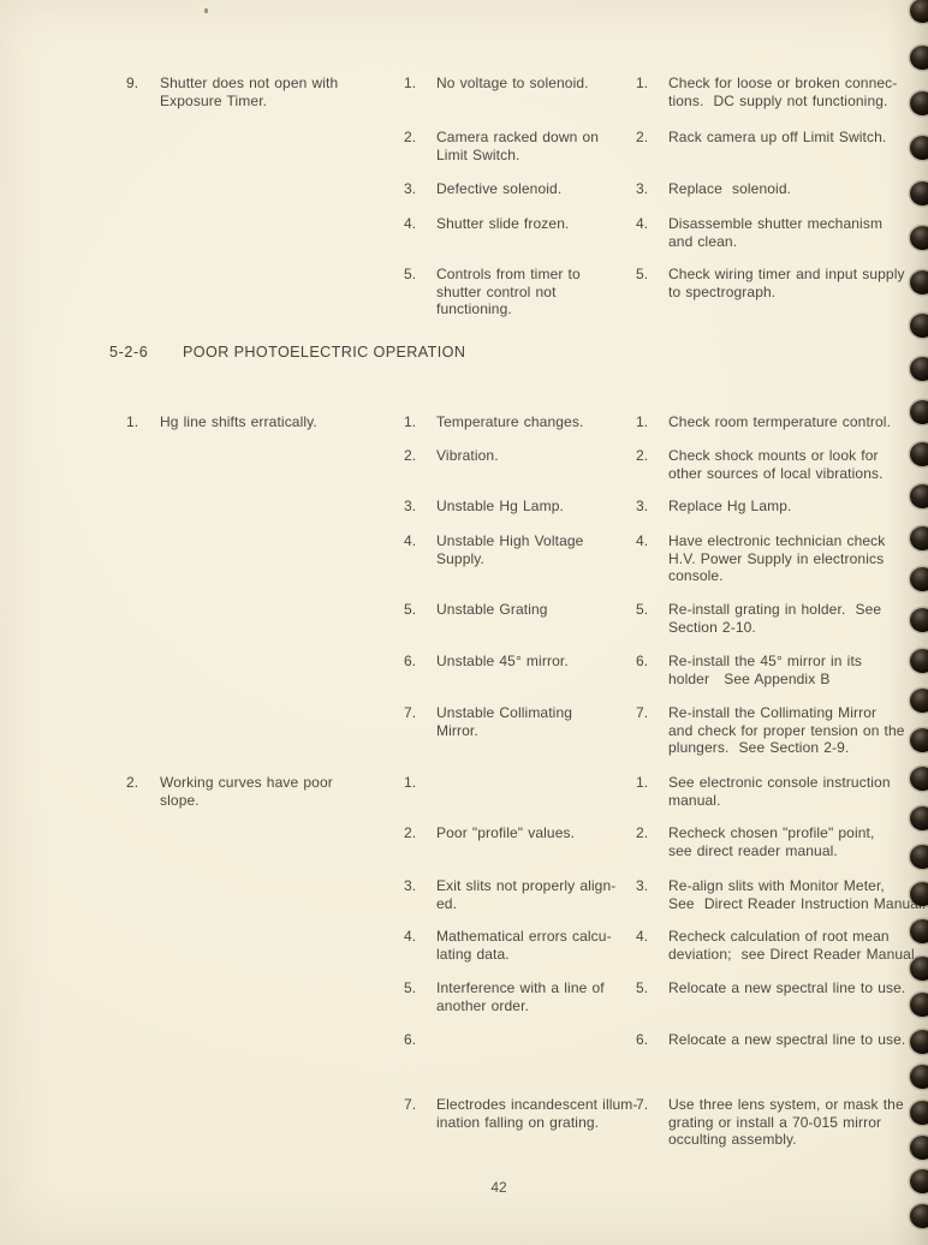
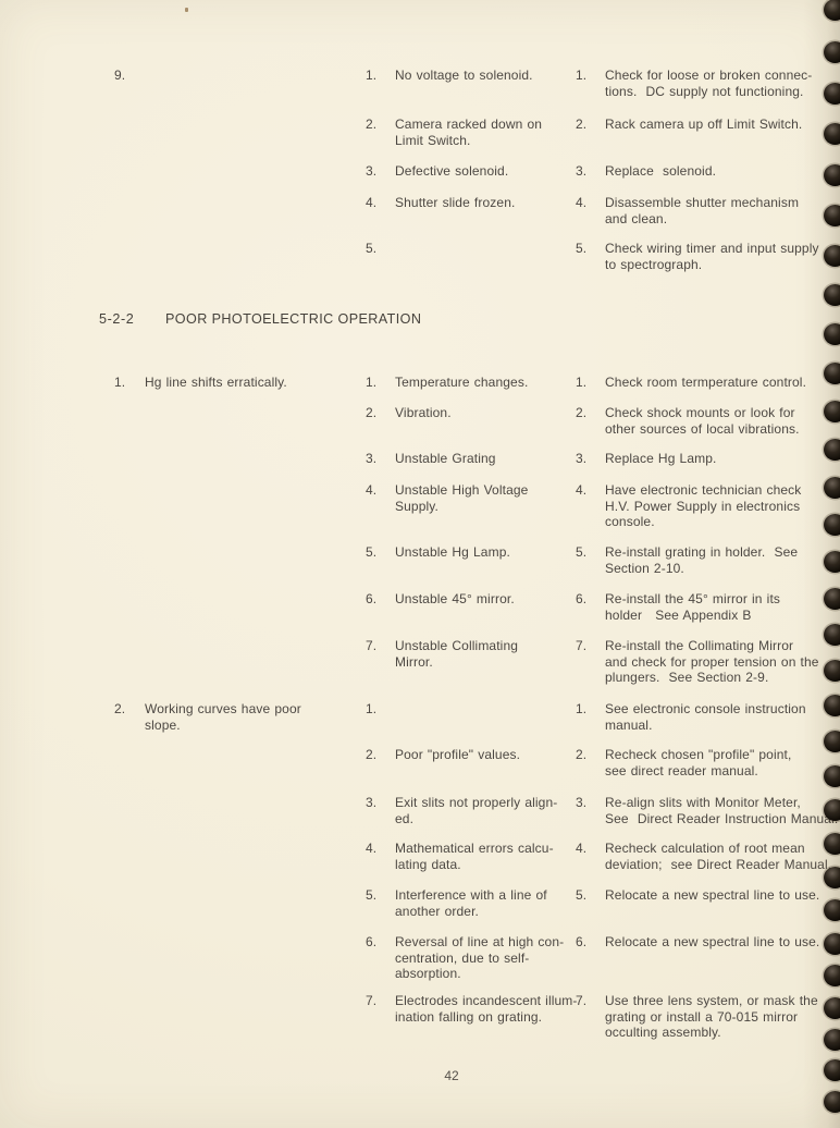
  9.
- Shutter does not open with
- Exposure Timer.
  1.
  No voltage to solenoid.
  2.
  Camera racked down on
  Limit Switch.
  3.
  Defective solenoid.
  4.
  Shutter slide frozen.
  5.
- Controls from timer to
- shutter control not
- functioning.
  1.
  Check for loose or broken conne
  tions. DC supply not functioning.
  2.
  Rack camera up off Limit Switch.
  3.
  Replace solenoid.
  4.
  Disassemble shutter mechanism
  and clean.
  5.
  Check wiring timer and input sup
  to spectrograph.
- 5-2-6
+ 5-2-2
  POOR PHOTOELECTRIC OPERATION
  1.
  Hg line shifts erratically.
  1.
  Temperature changes.
  2.
  Vibration.
  3.
- Unstable Hg Lamp.
+ Unstable Grating
  4.
  Unstable High Voltage
  Supply.
  5.
- Unstable Grating
+ Unstable Hg Lamp.
  6.
  Unstable 45° mirror.
  7.
  Unstable Collimating
  Mirror.
  1.
  Check room termperature control
  2.
  Check shock mounts or look for
  other sources of local vibrations.
  3.
  Replace Hg Lamp.
  4.
  Have electronic technician check
  H.V. Power Supply in electronics
  console.
  5.
  Re-install grating in holder. See
  Section 2-10.
  6.
  Re-install the 45° mirror in its
  holder See Appendix B
  7.
  Re-install the Collimating Mirror
  and check for proper tension on
  plungers. See Section 2-9.
  2.
  Working curves have poor
  slope.
  1.
  2.
  Poor "profile" values.
  3.
  Exit slits not properly align-
  ed.
  4.
  Mathematical errors calcu-
  lating data.
  5.
  Interference with a line of
  another order.
  6.
+ Reversal of line at high con-
+ centration, due to self-
+ absorption.
  7.
  Electrodes incandescent illum-
  ination falling on grating.
  1.
  See electronic console instructio
  manual.
  2.
  Recheck chosen "profile" point,
  see direct reader manual.
  3.
  Re-align slits with Monitor Meter,
  See Direct Reader Instruction M
  4.
  Recheck calculation of root mean
  deviation; see Direct Reader Ma
  5.
  Relocate a new spectral line to u
  6.
  Relocate a new spectral line to u
  7.
  Use three lens system, or mask t
  grating or install a 70-015 mirror
  occulting assembly.
  42
